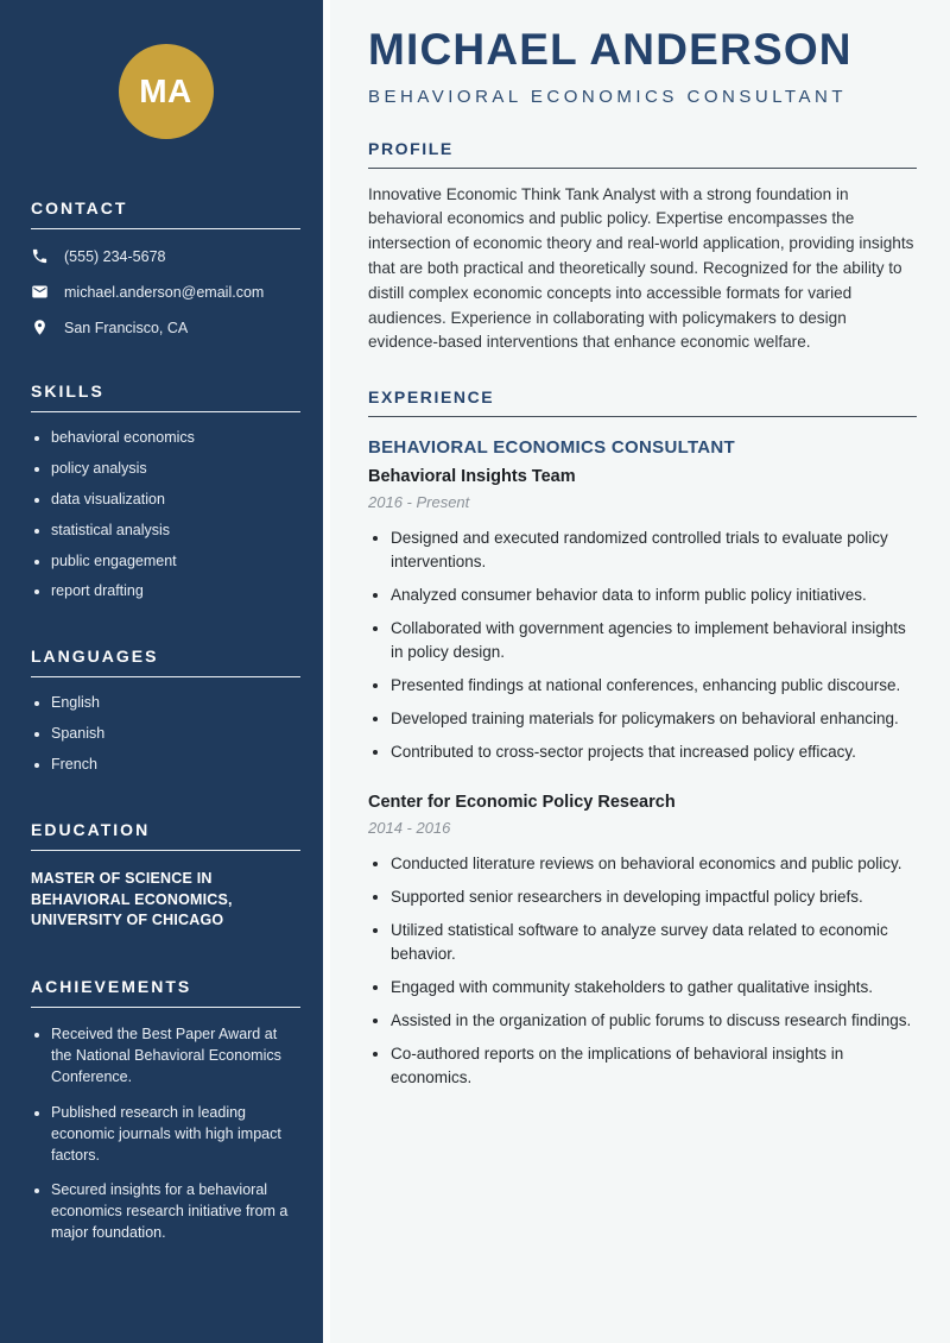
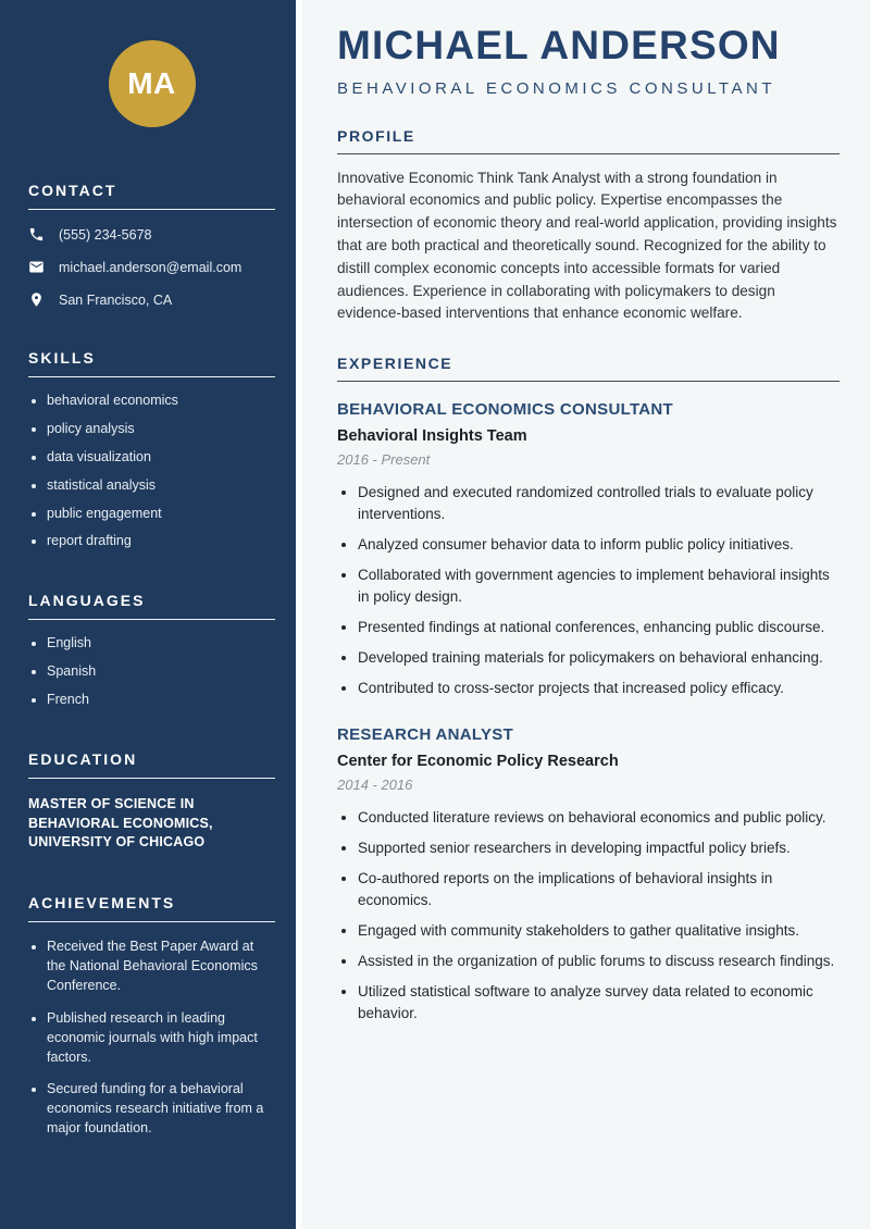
  MA
  CONTACT
  (555) 234-5678
  michael.anderson@email.com
  San Francisco, CA
  SKILLS
  behavioral economics
  policy analysis
  data visualization
  statistical analysis
  public engagement
  report drafting
  LANGUAGES
  English
  Spanish
  French
  EDUCATION
  MASTER OF SCIENCE IN BEHAVIORAL ECONOMICS, UNIVERSITY OF CHICAGO
  ACHIEVEMENTS
  Received the Best Paper Award at the National Behavioral Economics Conference.
  Published research in leading economic journals with high impact factors.
- Secured insights for a behavioral economics research initiative from a major foundation.
+ Secured funding for a behavioral economics research initiative from a major foundation.
  MICHAEL ANDERSON
  BEHAVIORAL ECONOMICS CONSULTANT
  PROFILE
  Innovative Economic Think Tank Analyst with a strong foundation in behavioral economics and public policy. Expertise encompasses the intersection of economic theory and real-world application, providing insights that are both practical and theoretically sound. Recognized for the ability to distill complex economic concepts into accessible formats for varied audiences. Experience in collaborating with policymakers to design evidence-based interventions that enhance economic welfare.
  EXPERIENCE
  BEHAVIORAL ECONOMICS CONSULTANT
  Behavioral Insights Team
  2016 - Present
  Designed and executed randomized controlled trials to evaluate policy interventions.
  Analyzed consumer behavior data to inform public policy initiatives.
  Collaborated with government agencies to implement behavioral insights in policy design.
  Presented findings at national conferences, enhancing public discourse.
  Developed training materials for policymakers on behavioral enhancing.
  Contributed to cross-sector projects that increased policy efficacy.
+ RESEARCH ANALYST
  Center for Economic Policy Research
  2014 - 2016
  Conducted literature reviews on behavioral economics and public policy.
  Supported senior researchers in developing impactful policy briefs.
- Utilized statistical software to analyze survey data related to economic behavior.
+ Co-authored reports on the implications of behavioral insights in economics.
  Engaged with community stakeholders to gather qualitative insights.
  Assisted in the organization of public forums to discuss research findings.
- Co-authored reports on the implications of behavioral insights in economics.
+ Utilized statistical software to analyze survey data related to economic behavior.
